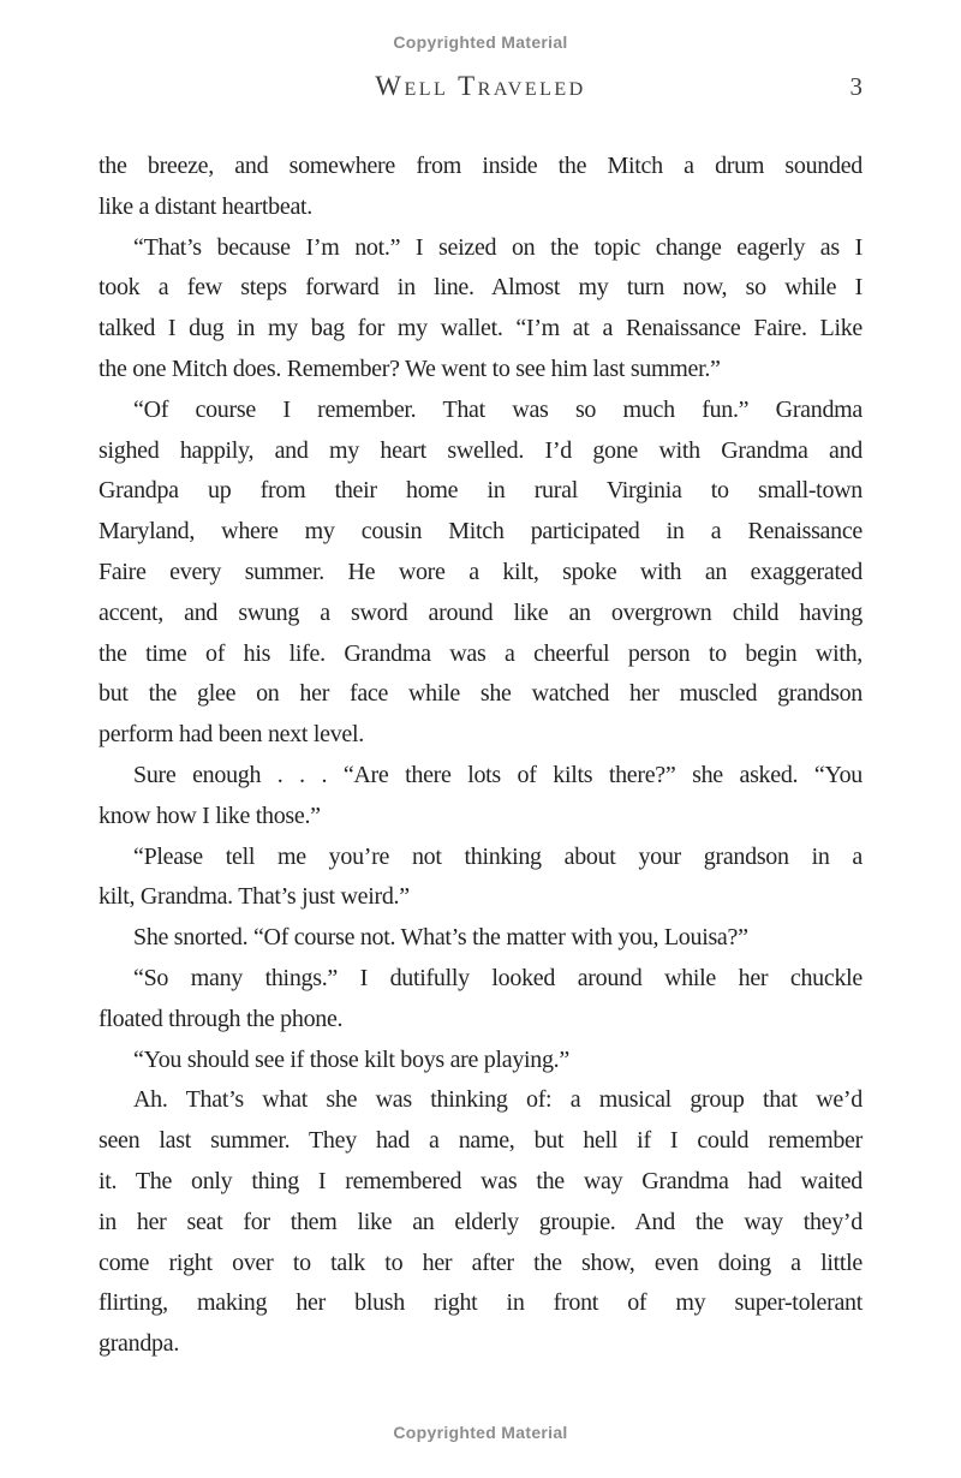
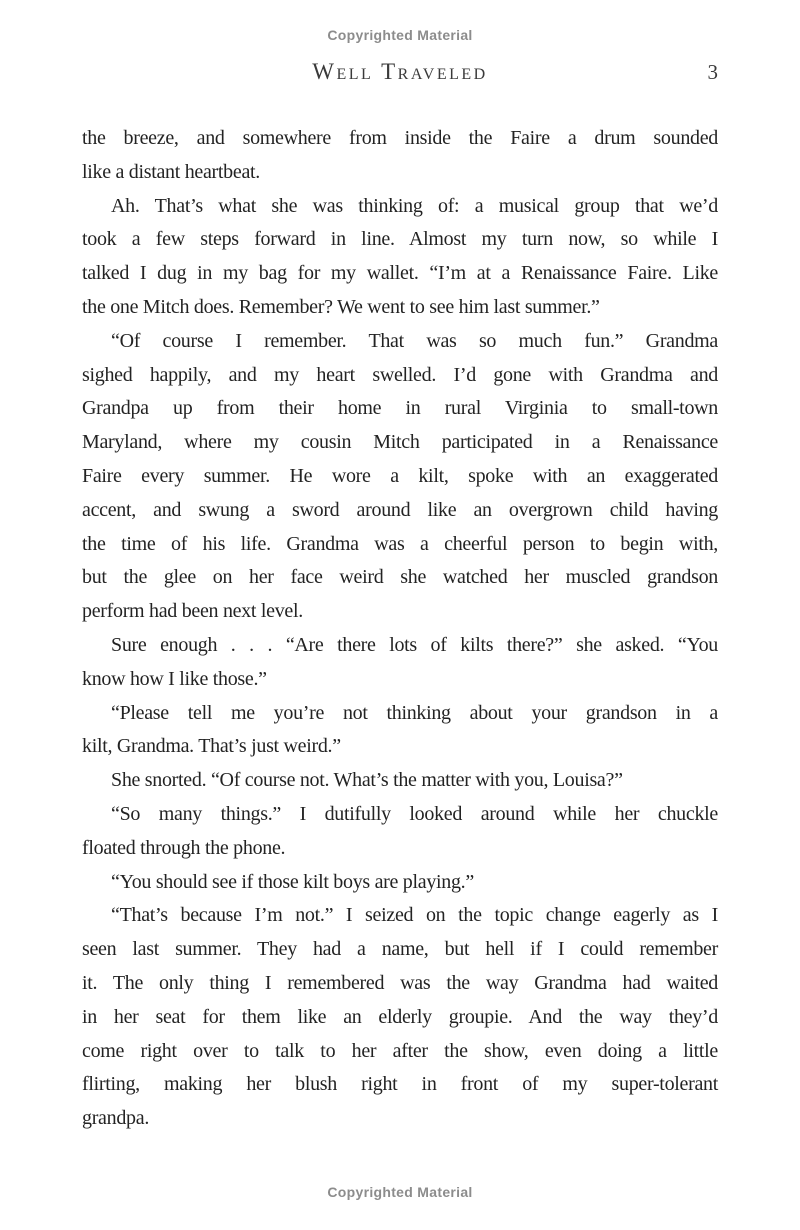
  Copyrighted Material
  Well Traveled
  3
- the breeze, and somewhere from inside the Mitch a drum sounded
+ the breeze, and somewhere from inside the Faire a drum sounded
  like a distant heartbeat.
- “That’s because I’m not.” I seized on the topic change eagerly as I
+ Ah. That’s what she was thinking of: a musical group that we’d
  took a few steps forward in line. Almost my turn now, so while I
  talked I dug in my bag for my wallet. “I’m at a Renaissance Faire. Like
  the one Mitch does. Remember? We went to see him last summer.”
  “Of course I remember. That was so much fun.” Grandma
  sighed happily, and my heart swelled. I’d gone with Grandma and
  Grandpa up from their home in rural Virginia to small-town
  Maryland, where my cousin Mitch participated in a Renaissance
  Faire every summer. He wore a kilt, spoke with an exaggerated
  accent, and swung a sword around like an overgrown child having
  the time of his life. Grandma was a cheerful person to begin with,
- but the glee on her face while she watched her muscled grandson
+ but the glee on her face weird she watched her muscled grandson
  perform had been next level.
  Sure enough . . . “Are there lots of kilts there?” she asked. “You
  know how I like those.”
  “Please tell me you’re not thinking about your grandson in a
  kilt, Grandma. That’s just weird.”
  She snorted. “Of course not. What’s the matter with you, Louisa?”
  “So many things.” I dutifully looked around while her chuckle
  floated through the phone.
  “You should see if those kilt boys are playing.”
- Ah. That’s what she was thinking of: a musical group that we’d
+ “That’s because I’m not.” I seized on the topic change eagerly as I
  seen last summer. They had a name, but hell if I could remember
  it. The only thing I remembered was the way Grandma had waited
  in her seat for them like an elderly groupie. And the way they’d
  come right over to talk to her after the show, even doing a little
  flirting, making her blush right in front of my super-tolerant
  grandpa.
  Copyrighted Material
